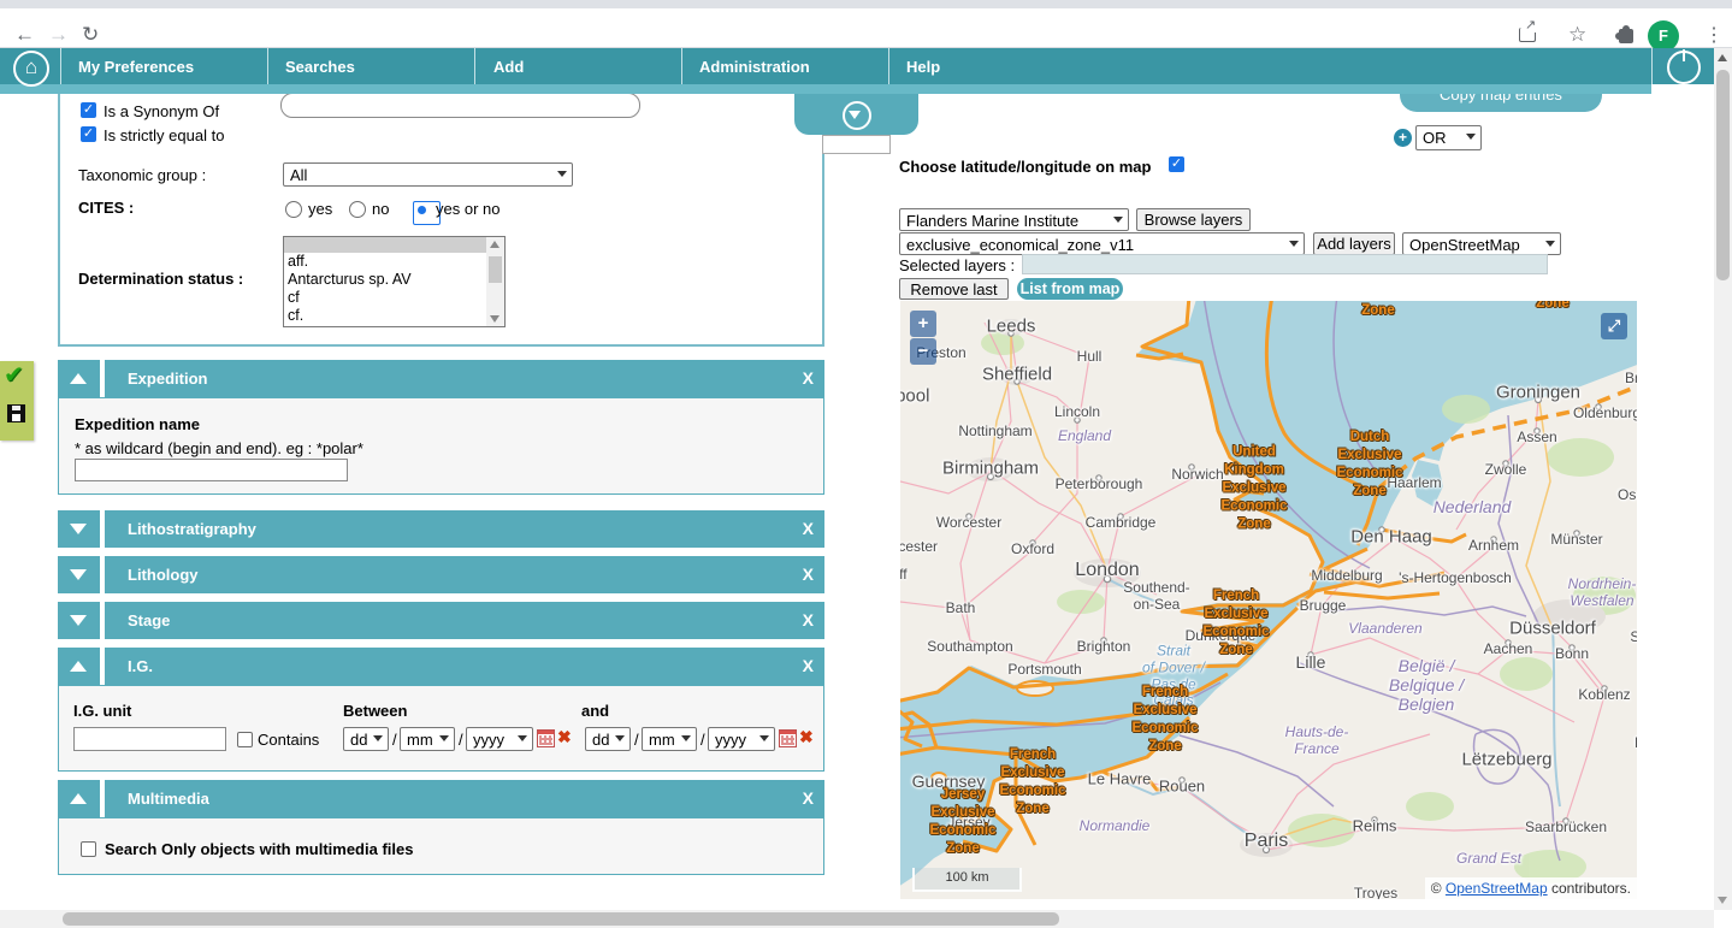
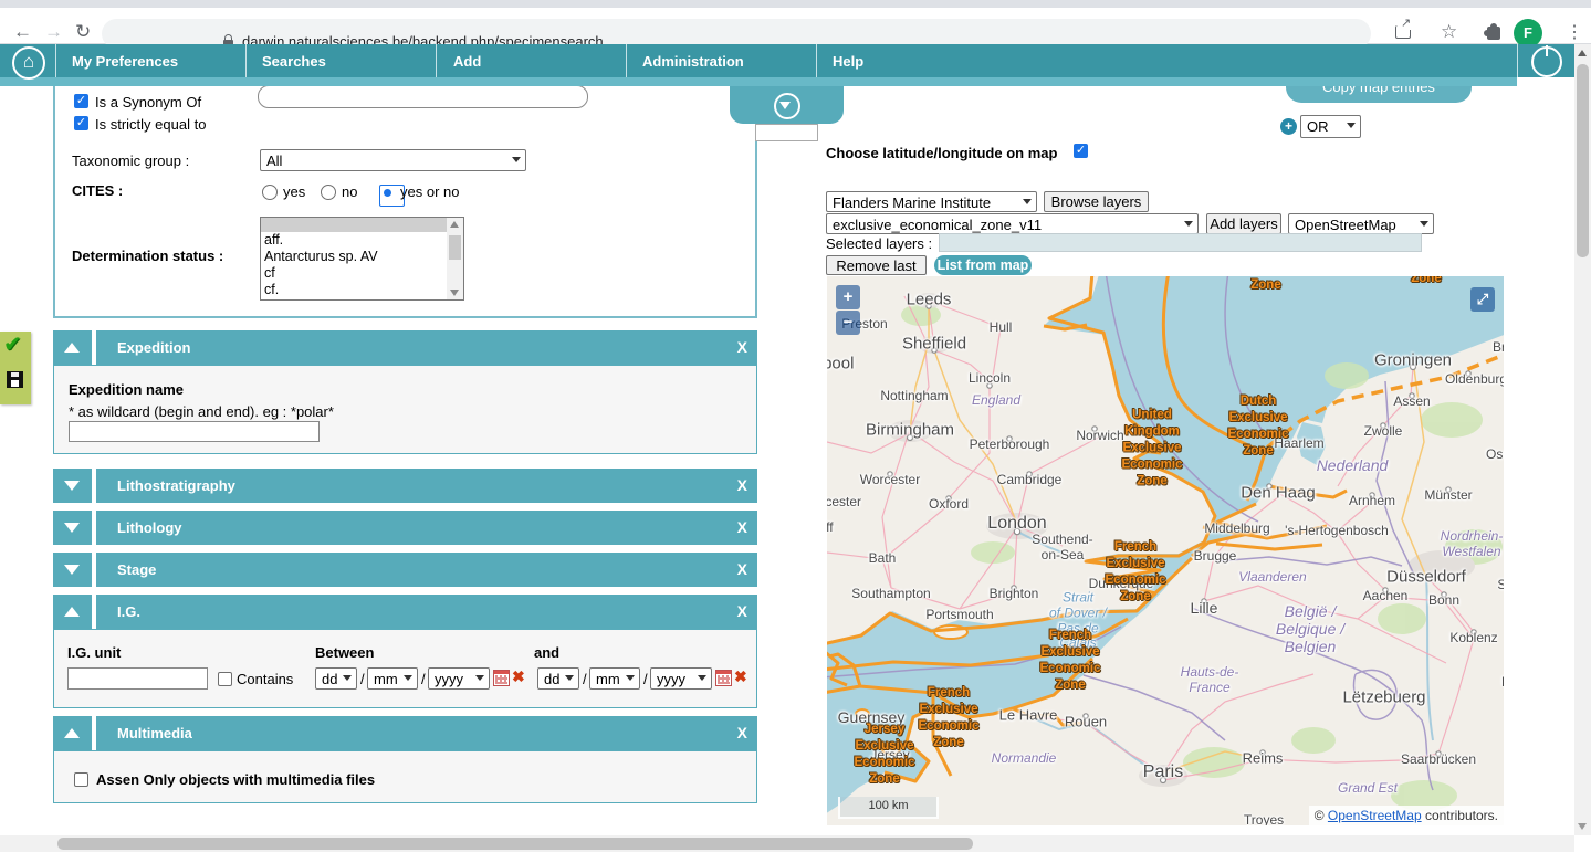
  ←
  →
  ↻
+ darwin.naturalsciences.be/backend.php/specimensearch
  ☆
  F
  ⋮
  ⌂
  My Preferences
  Searches
  Add
  Administration
  Help
  ✔
  ✓
  Is a Synonym Of
  ✓
  Is strictly equal to
  Taxonomic group :
  All
  CITES :
  yes
  no
  yes or no
  Determination status :
  aff.
  Antarcturus sp. AV
  cf
  cf.
  Expedition
  X
  Expedition name
  * as wildcard (begin and end). eg : *polar*
  Lithostratigraphy
  X
  Lithology
  X
  Stage
  X
  I.G.
  X
  I.G. unit
  Between
  and
  Contains
  dd
  /
  mm
  /
  yyyy
  ✖
  dd
  /
  mm
  /
  yyyy
  ✖
  Multimedia
  X
- Search Only objects with multimedia files
+ Assen Only objects with multimedia files
  Copy map entries
  +
  OR
  Choose latitude/longitude on map
  ✓
  Flanders Marine Institute
  Browse layers
  exclusive_economical_zone_v11
  Add layers
  OpenStreetMap
  Selected layers :
  Remove last
  List from map
  Preston
  Leeds
  Hull
  Sheffield
  Lincoln
  Nottingham
  England
  Birmingham
  Peterborough
  Norwich
  Worcester
  Cambridge
  Oxford
  London
  Bath
  Southend-
  on-Sea
  Southampton
  Brighton
  Portsmouth
  Guernsey
  Jersey
  Dunkerque
  Le Havre
  Rouen
  Normandie
  Hauts-de-
  France
  Paris
  Reims
  Troyes
  Grand Est
  Lille
  Brugge
  Vlaanderen
  België /
  Belgique /
  Belgien
  Middelburg
  Den Haag
  Haarlem
  's-Hertogenbosch
  Arnhem
  Nederland
  Zwolle
  Assen
  Groningen
  Oldenburg
  Münster
  Nordrhein-
  Westfalen
  Düsseldorf
  Aachen
  Bonn
  Koblenz
  Saarbrücken
  Lëtzebuerg
  Strait
  of Dover /
  Pas de
  Calais
  Zone
  Zone
  United
  Kingdom
  Exclusive
  Economic
  Zone
  Dutch
  Exclusive
  Economic
  Zone
  French
  Exclusive
  Economic
  Zone
  French
  Exclusive
  Economic
  Zone
  French
  Exclusive
  Economic
  Zone
  Jersey
  Exclusive
  Economic
  Zone
  +
  −
  ⤢
  100 km
  © OpenStreetMap contributors.
